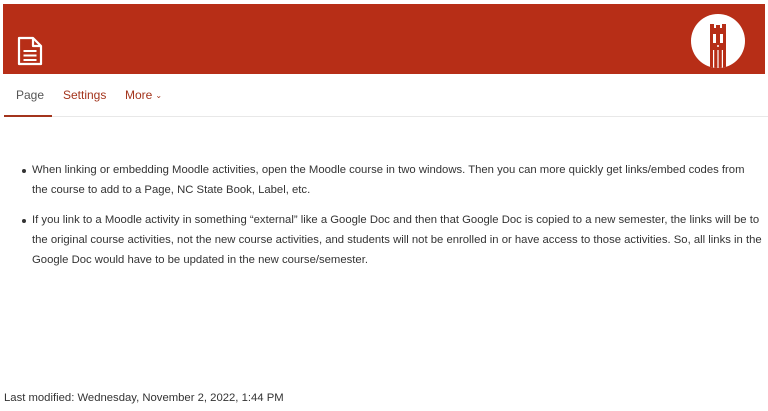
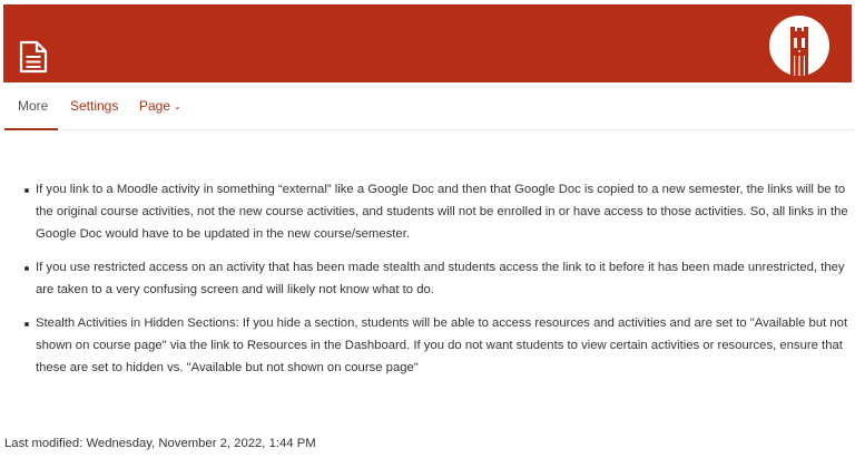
- Page
+ More
  Settings
- More ⌄
+ Page ⌄
- When linking or embedding Moodle activities, open the Moodle course in two windows. Then you can more quickly get links/embed codes from the course to add to a Page, NC State Book, Label, etc.
  If you link to a Moodle activity in something “external” like a Google Doc and then that Google Doc is copied to a new semester, the links will be to the original course activities, not the new course activities, and students will not be enrolled in or have access to those activities. So, all links in the Google Doc would have to be updated in the new course/semester.
+ If you use restricted access on an activity that has been made stealth and students access the link to it before it has been made unrestricted, they are taken to a very confusing screen and will likely not know what to do.
+ Stealth Activities in Hidden Sections: If you hide a section, students will be able to access resources and activities and are set to "Available but not shown on course page" via the link to Resources in the Dashboard. If you do not want students to view certain activities or resources, ensure that these are set to hidden vs. "Available but not shown on course page"
  Last modified: Wednesday, November 2, 2022, 1:44 PM
